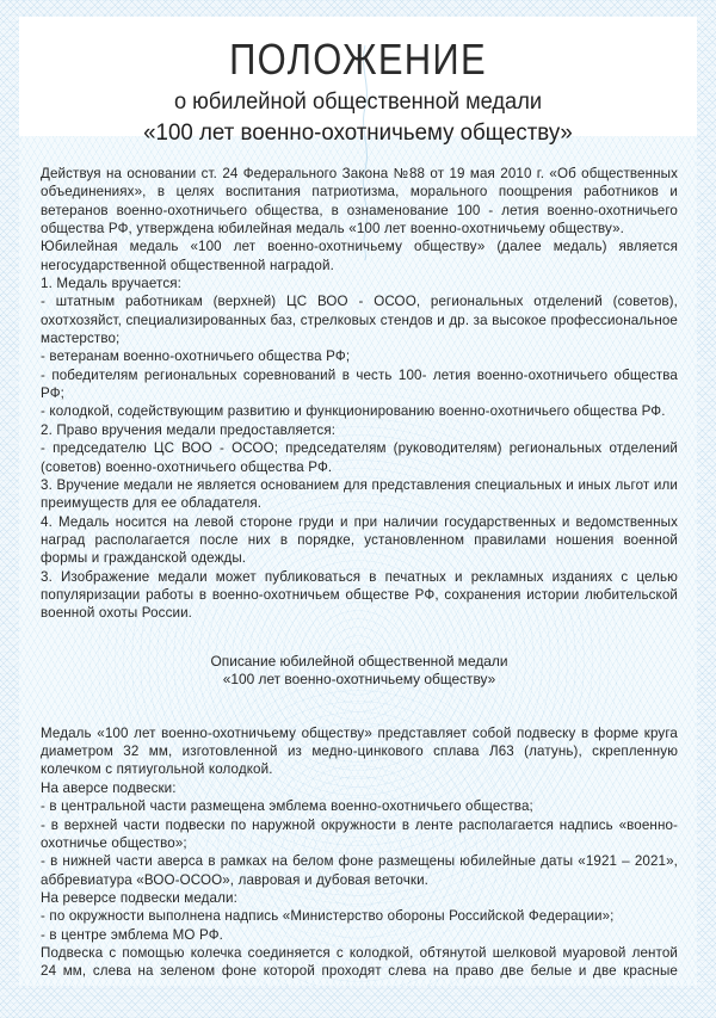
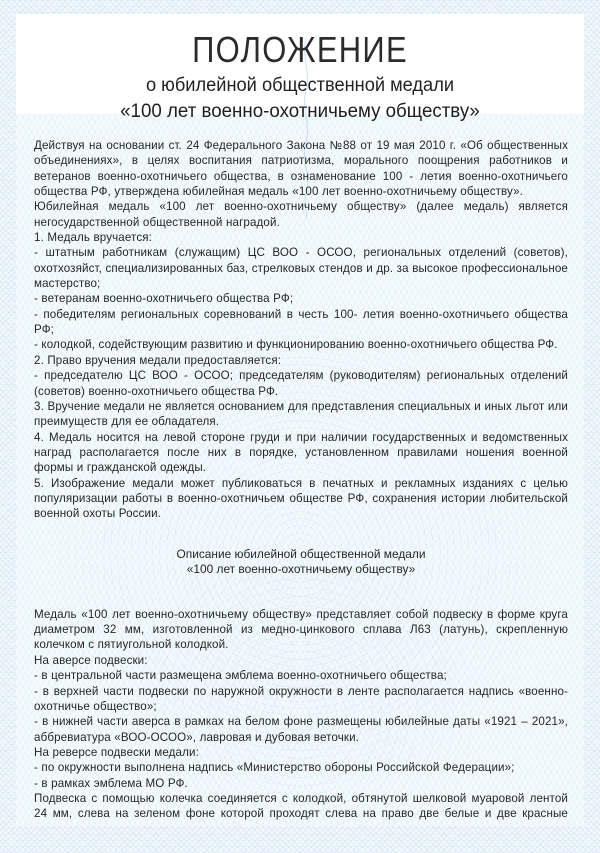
  ПОЛОЖЕНИЕ
  о юбилейной общественной медали
  «100 лет военно-охотничьему обществу»
  Действуя на основании ст. 24 Федерального Закона №88 от 19 мая 2010 г. «Об общественных объединениях», в целях воспитания патриотизма, морального поощрения работников и ветеранов военно-охотничьего общества, в ознаменование 100 - летия военно-охотничьего общества РФ, утверждена юбилейная медаль «100 лет военно-охотничьему обществу».
  Юбилейная медаль «100 лет военно-охотничьему обществу» (далее медаль) является негосударственной общественной наградой.
  1. Медаль вручается:
- - штатным работникам (верхней) ЦС ВОО - ОСОО, региональных отделений (советов), охотхозяйст, специализированных баз, стрелковых стендов и др. за высокое профессиональное мастерство;
+ - штатным работникам (служащим) ЦС ВОО - ОСОО, региональных отделений (советов), охотхозяйст, специализированных баз, стрелковых стендов и др. за высокое профессиональное мастерство;
  - ветеранам военно-охотничьего общества РФ;
  - победителям региональных соревнований в честь 100- летия военно-охотничьего общества РФ;
  - колодкой, содействующим развитию и функционированию военно-охотничьего общества РФ.
  2. Право вручения медали предоставляется:
  - председателю ЦС ВОО - ОСОО; председателям (руководителям) региональных отделений (советов) военно-охотничьего общества РФ.
  3. Вручение медали не является основанием для представления специальных и иных льгот или преимуществ для ее обладателя.
  4. Медаль носится на левой стороне груди и при наличии государственных и ведомственных наград располагается после них в порядке, установленном правилами ношения военной формы и гражданской одежды.
- 3. Изображение медали может публиковаться в печатных и рекламных изданиях с целью популяризации работы в военно-охотничьем обществе РФ, сохранения истории любительской военной охоты России.
+ 5. Изображение медали может публиковаться в печатных и рекламных изданиях с целью популяризации работы в военно-охотничьем обществе РФ, сохранения истории любительской военной охоты России.
  Описание юбилейной общественной медали
  «100 лет военно-охотничьему обществу»
  Медаль «100 лет военно-охотничьему обществу» представляет собой подвеску в форме круга диаметром 32 мм, изготовленной из медно-цинкового сплава Л63 (латунь), скрепленную колечком с пятиугольной колодкой.
  На аверсе подвески:
  - в центральной части размещена эмблема военно-охотничьего общества;
  - в верхней части подвески по наружной окружности в ленте располагается надпись «военно-охотничье общество»;
  - в нижней части аверса в рамках на белом фоне размещены юбилейные даты «1921 – 2021», аббревиатура «ВОО-ОСОО», лавровая и дубовая веточки.
  На реверсе подвески медали:
  - по окружности выполнена надпись «Министерство обороны Российской Федерации»;
- - в центре эмблема МО РФ.
+ - в рамках эмблема МО РФ.
  Подвеска с помощью колечка соединяется с колодкой, обтянутой шелковой муаровой лентой 24 мм, слева на зеленом фоне которой проходят слева на право две белые и две красные
